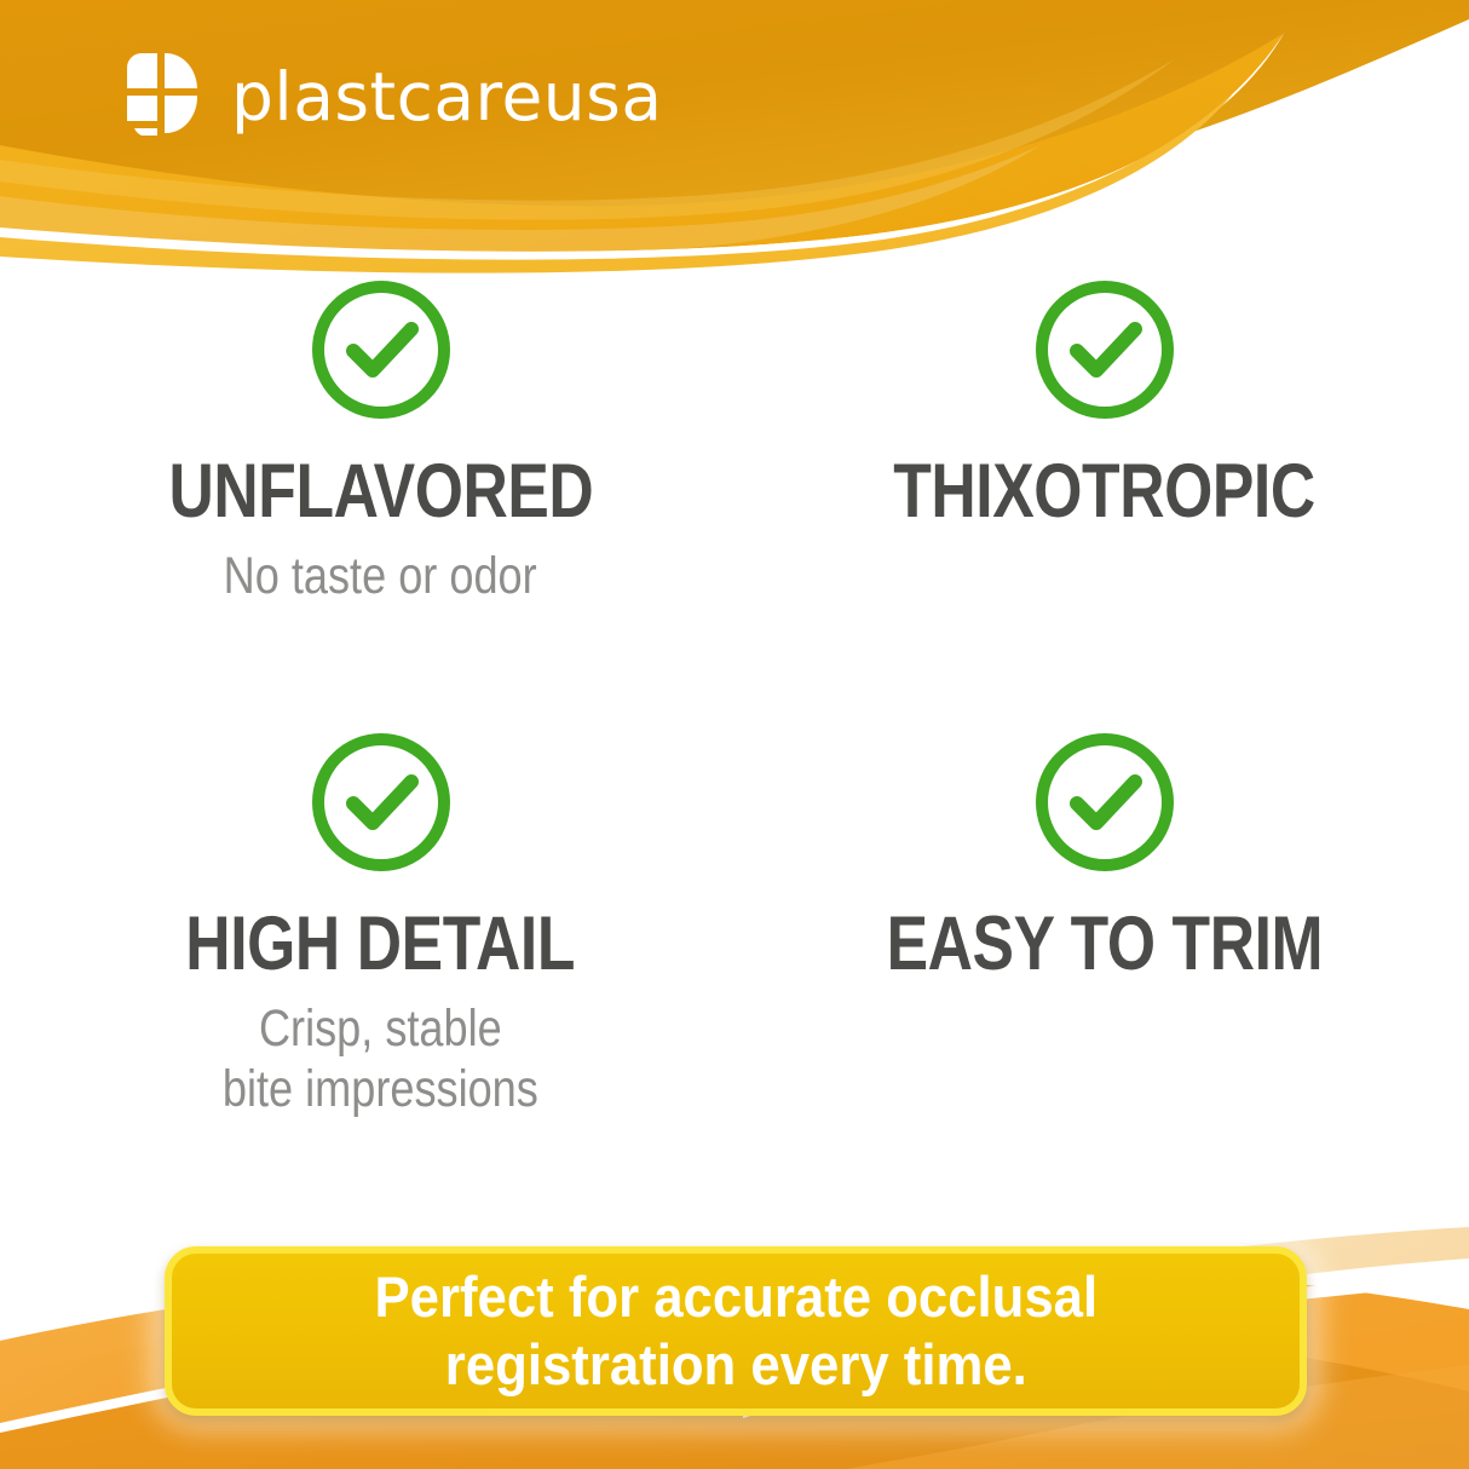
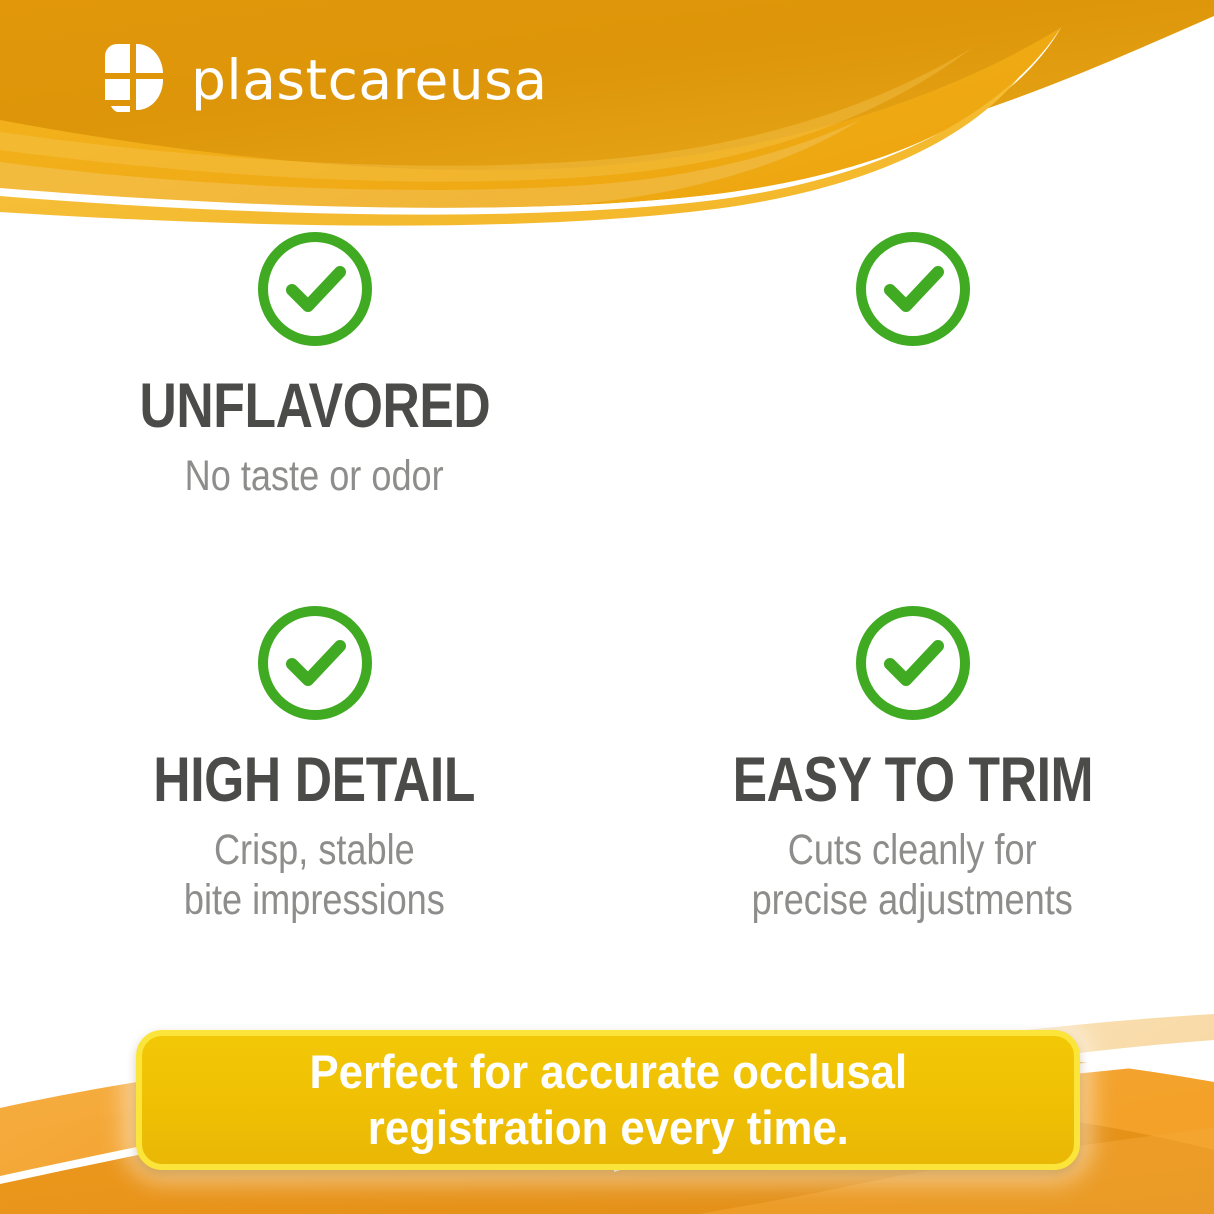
  plastcareusa
  UNFLAVORED
  No taste or odor
- THIXOTROPIC
  HIGH DETAIL
  Crisp, stable
  bite impressions
  EASY TO TRIM
+ Cuts cleanly for
+ precise adjustments
  Perfect for accurate occlusal
  registration every time.
